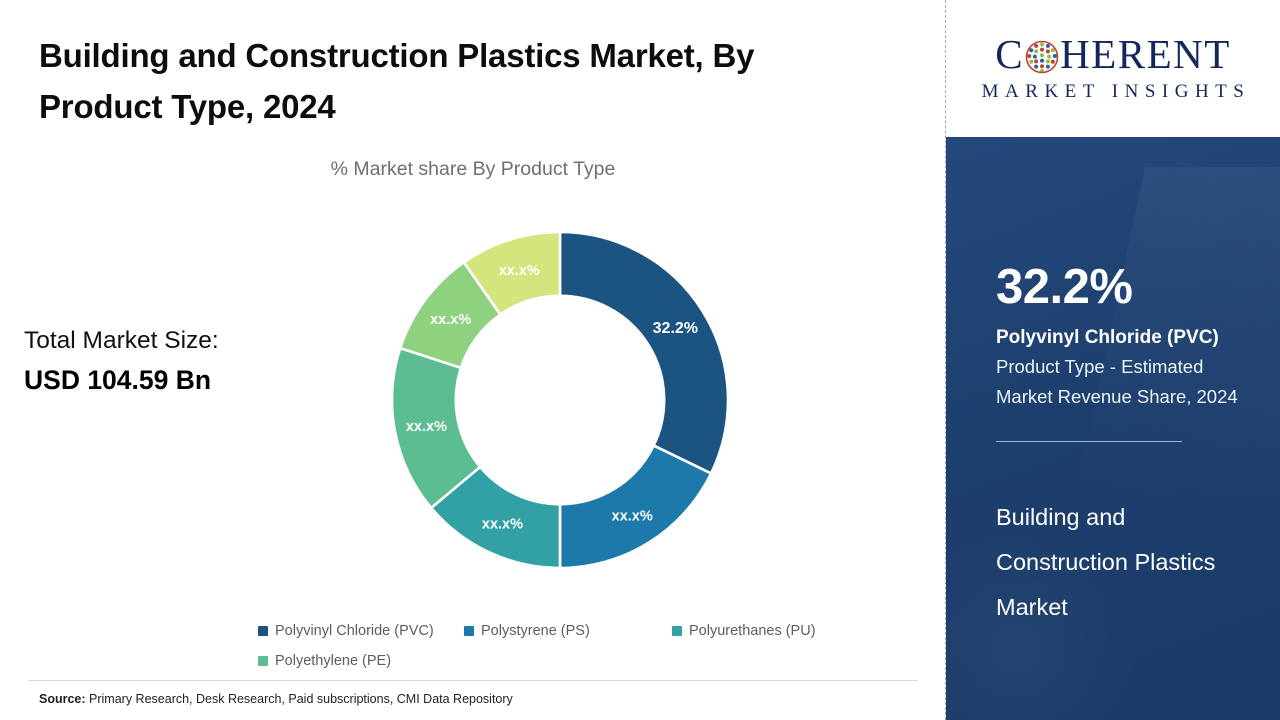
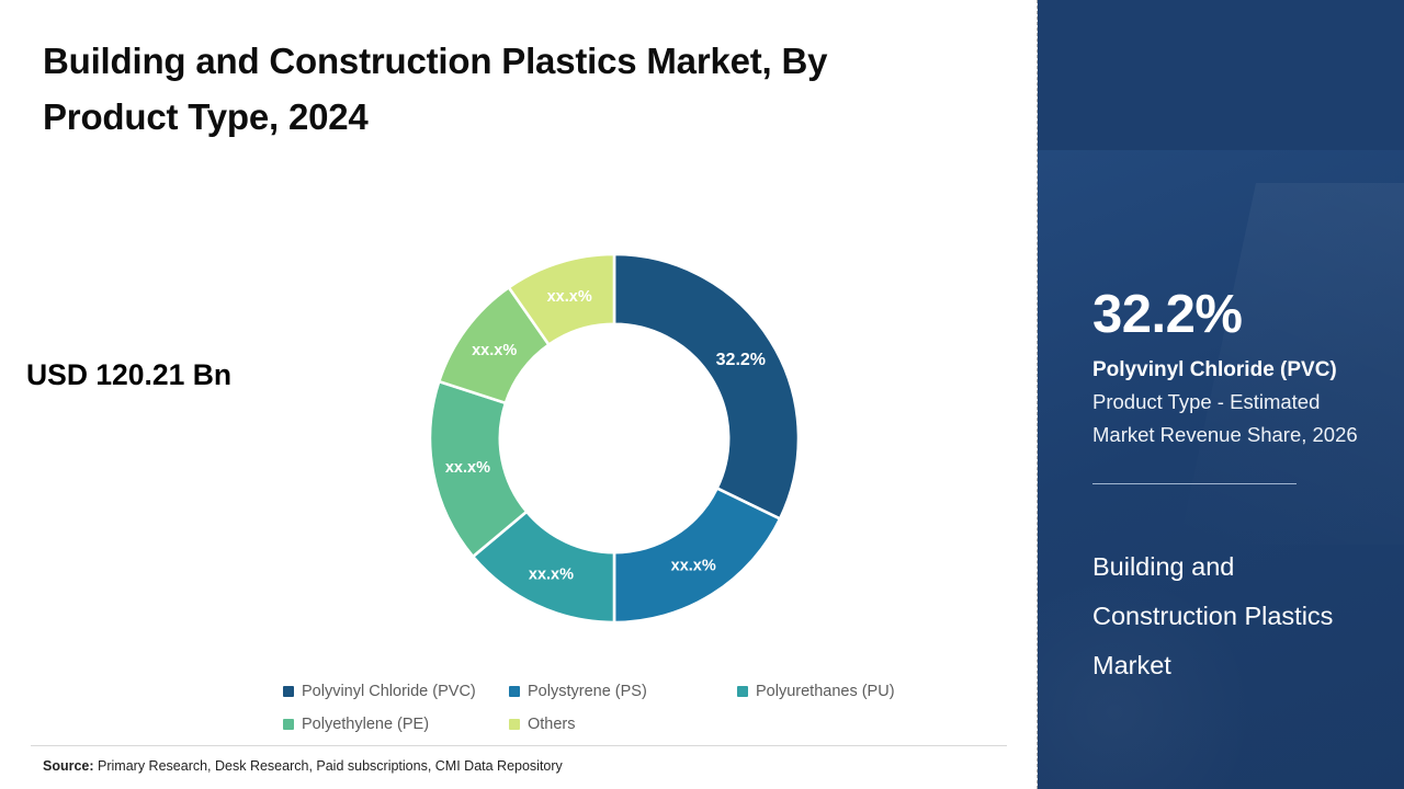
  Building and Construction Plastics Market, By Product Type, 2024
- % Market share By Product Type
- Total Market Size:
- USD 104.59 Bn
+ USD 120.21 Bn
  32.2%
  xx.x%
  xx.x%
  xx.x%
  xx.x%
  xx.x%
  Polyvinyl Chloride (PVC)
  Polystyrene (PS)
  Polyurethanes (PU)
  Polyethylene (PE)
+ Others
  Source: Primary Research, Desk Research, Paid subscriptions, CMI Data Repository
- C
- HERENT
- MARKET INSIGHTS
  32.2%
  Polyvinyl Chloride (PVC)
- Product Type - Estimated Market Revenue Share, 2024
+ Product Type - Estimated Market Revenue Share, 2026
